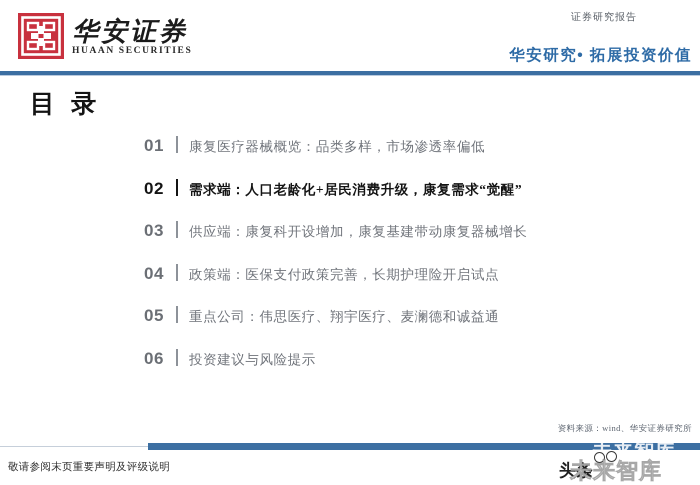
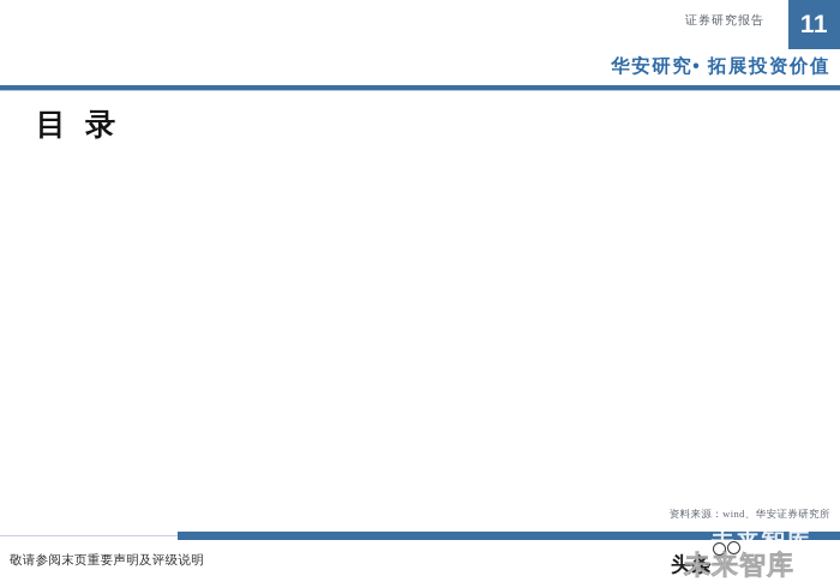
- 华安证券
- HUAAN SECURITIES
  证券研究报告
+ 11
  华安研究• 拓展投资价值
  目 录
- 01
- 康复医疗器械概览：品类多样，市场渗透率偏低
- 02
- 需求端：人口老龄化+居民消费升级，康复需求“觉醒”
- 03
- 供应端：康复科开设增加，康复基建带动康复器械增长
- 04
- 政策端：医保支付政策完善，长期护理险开启试点
- 05
- 重点公司：伟思医疗、翔宇医疗、麦澜德和诚益通
- 06
- 投资建议与风险提示
  资料来源：wind、华安证券研究所
  敬请参阅末页重要声明及评级说明
  来智库
  头条
  未来智库
